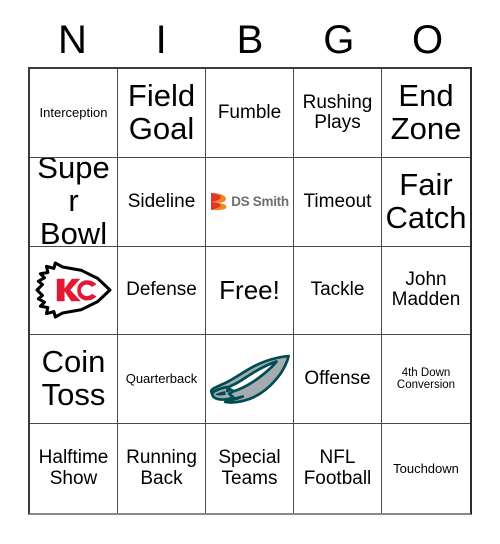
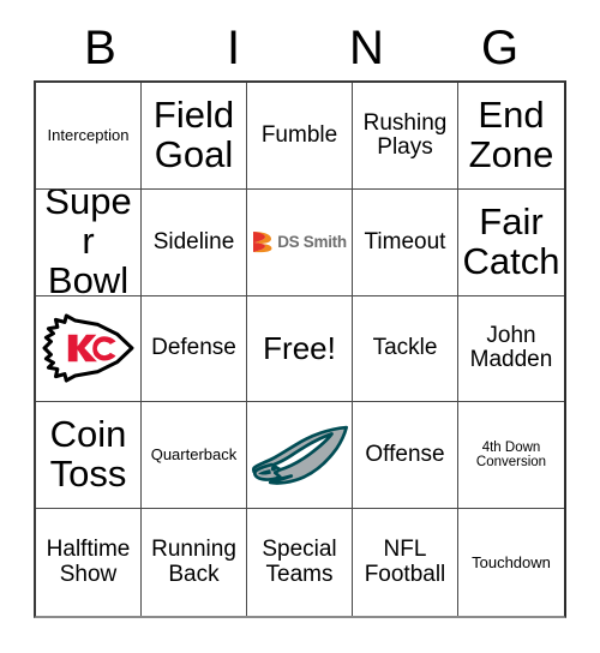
- N
+ B
  I
- B
+ N
  G
- O
  Interception
  Field Goal
  Fumble
  Rushing Plays
  End Zone
  Super Bowl
  Sideline
  DS Smith
  Timeout
  Fair Catch
  Defense
  Free!
  Tackle
  John Madden
  Coin Toss
  Quarterback
  Offense
  4th Down Conversion
  Halftime Show
  Running Back
  Special Teams
  NFL Football
  Touchdown
